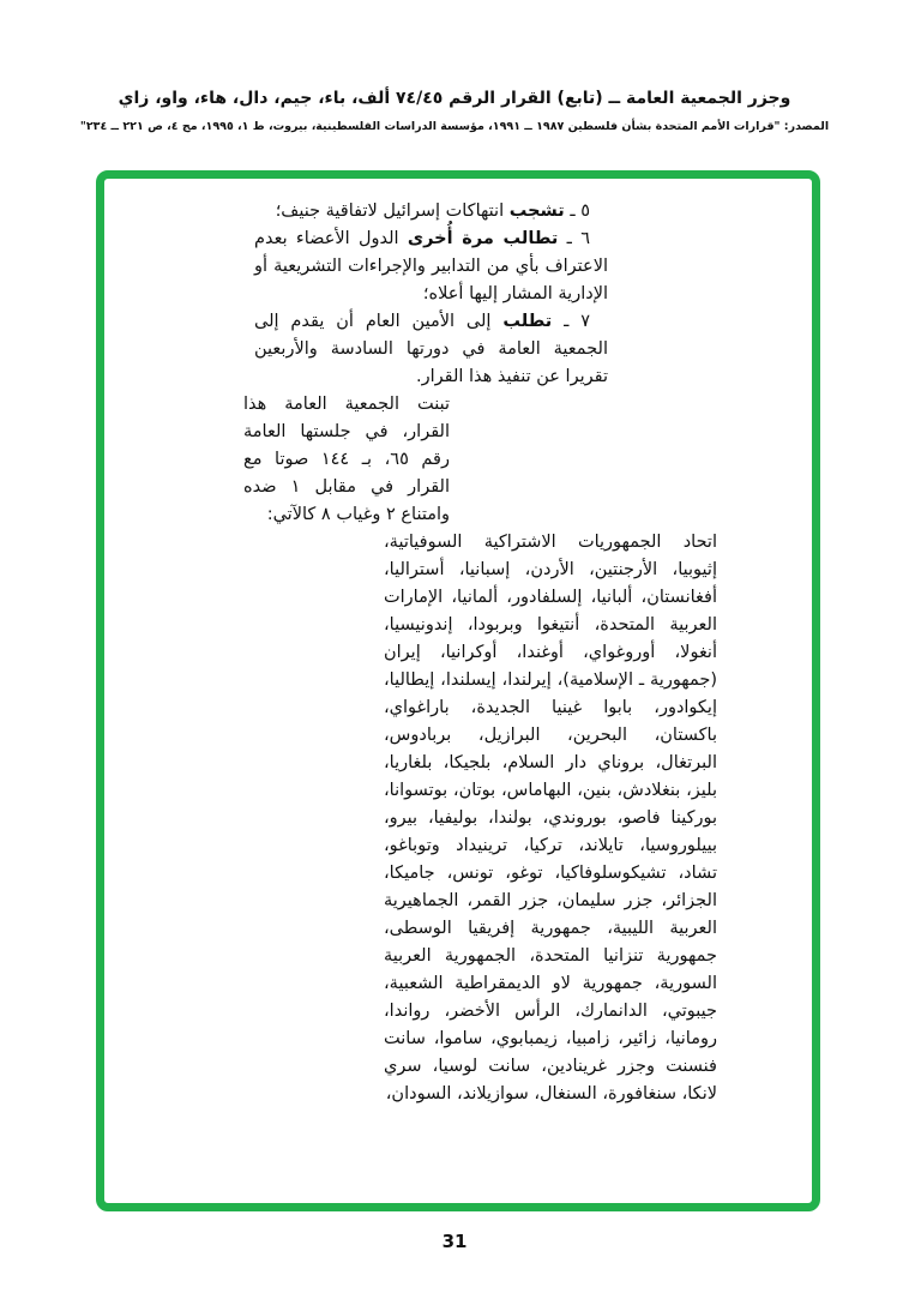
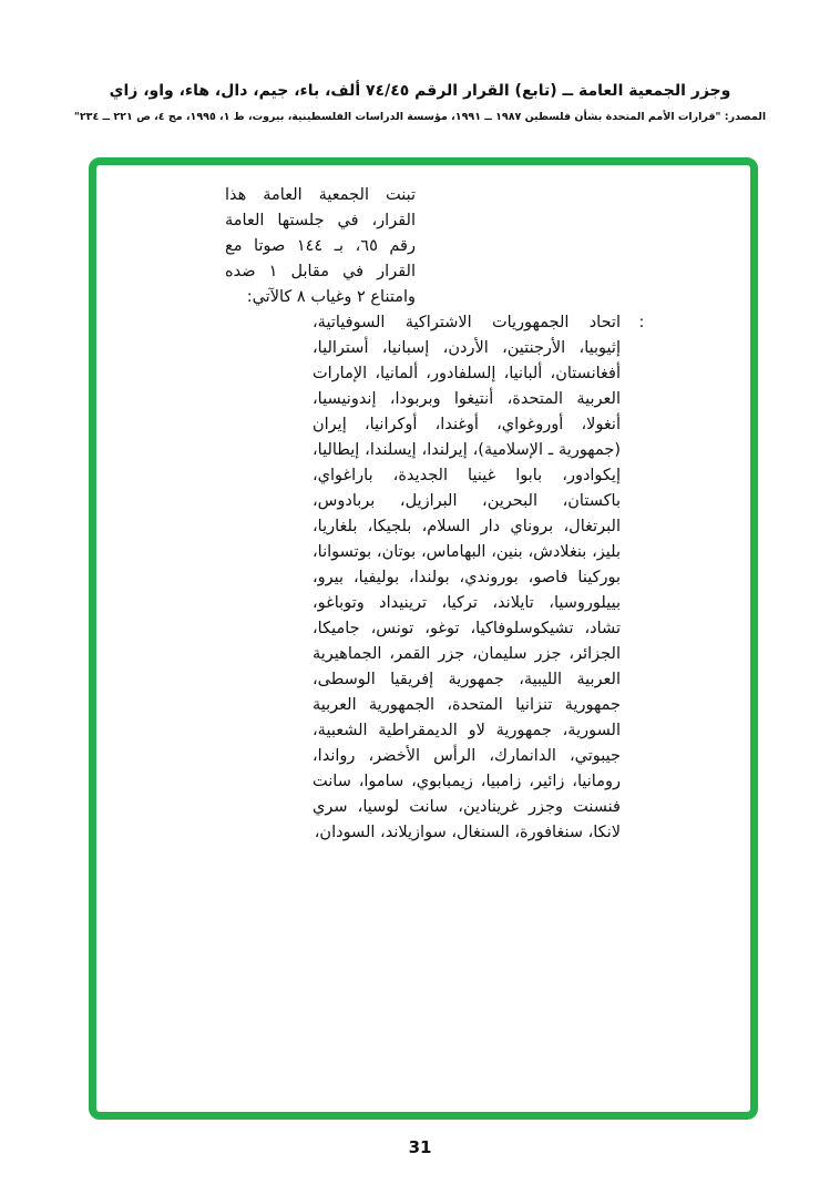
  وجزر الجمعية العامة ــ (تابع) القرار الرقم ٧٤/٤٥ ألف، باء، جيم، دال، هاء، واو، زاي
  المصدر: "قرارات الأمم المتحدة بشأن فلسطين ١٩٨٧ ــ ١٩٩١، مؤسسة الدراسات الفلسطينية، بيروت، ط ١، ١٩٩٥، مج ٤، ص ٢٢١ ــ ٢٣٤"
- ٥ ـ تشجب انتهاكات إسرائيل لاتفاقية جنيف؛
- ٦ ـ تطالب مرة أُخرى الدول الأعضاء بعدم الاعتراف بأي من التدابير والإجراءات التشريعية أو الإدارية المشار إليها أعلاه؛
- ٧ ـ تطلب إلى الأمين العام أن يقدم إلى الجمعية العامة في دورتها السادسة والأربعين تقريرا عن تنفيذ هذا القرار.
  تبنت الجمعية العامة هذا القرار، في جلستها العامة رقم ٦٥، بـ ١٤٤ صوتا مع القرار في مقابل ١ ضده وامتناع ٢ وغياب ٨ كالآتي:
+ :
  اتحاد الجمهوريات الاشتراكية السوفياتية، إثيوبيا، الأرجنتين، الأردن، إسبانيا، أستراليا، أفغانستان، ألبانيا، إلسلفادور، ألمانيا، الإمارات العربية المتحدة، أنتيغوا وبربودا، إندونيسيا، أنغولا، أوروغواي، أوغندا، أوكرانيا، إيران (جمهورية ـ الإسلامية)، إيرلندا، إيسلندا، إيطاليا، إيكوادور، بابوا غينيا الجديدة، باراغواي، باكستان، البحرين، البرازيل، بربادوس، البرتغال، بروناي دار السلام، بلجيكا، بلغاريا، بليز، بنغلادش، بنين، البهاماس، بوتان، بوتسوانا، بوركينا فاصو، بوروندي، بولندا، بوليفيا، بيرو، بييلوروسيا، تايلاند، تركيا، ترينيداد وتوباغو، تشاد، تشيكوسلوفاكيا، توغو، تونس، جاميكا، الجزائر، جزر سليمان، جزر القمر، الجماهيرية العربية الليبية، جمهورية إفريقيا الوسطى، جمهورية تنزانيا المتحدة، الجمهورية العربية السورية، جمهورية لاو الديمقراطية الشعبية، جيبوتي، الدانمارك، الرأس الأخضر، رواندا، رومانيا، زائير، زامبيا، زيمبابوي، ساموا، سانت فنسنت وجزر غرينادين، سانت لوسيا، سري لانكا، سنغافورة، السنغال، سوازيلاند، السودان،
  31
